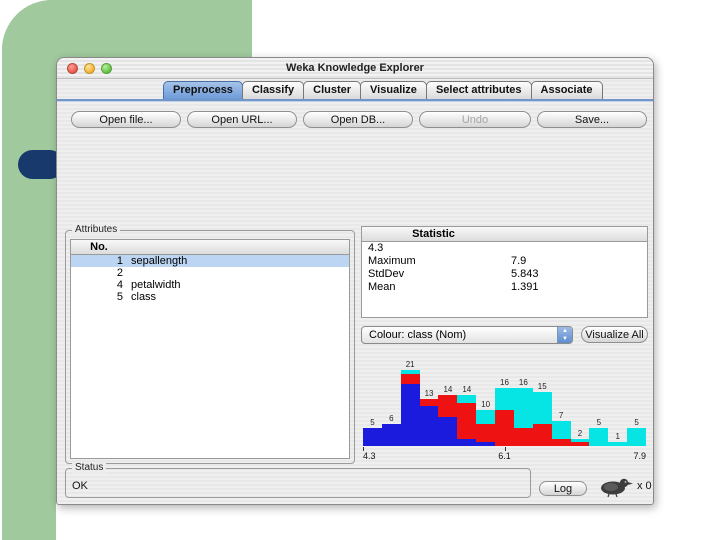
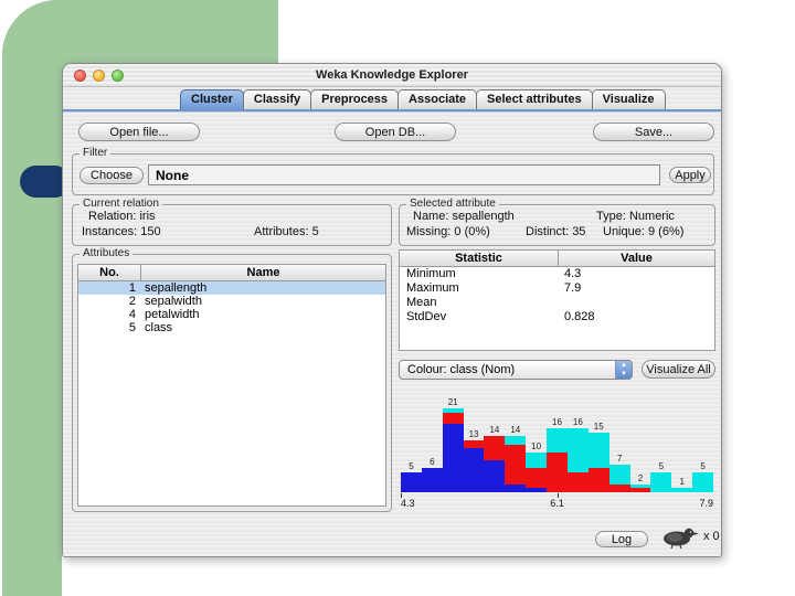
  Weka Knowledge Explorer
- Preprocess
+ Cluster
  Classify
- Cluster
+ Preprocess
- Visualize
+ Associate
  Select attributes
- Associate
+ Visualize
  Open file...
- Open URL...
  Open DB...
- Undo
  Save...
+ Filter
+ Choose
+ None
+ Apply
+ Current relation
+ Relation: iris
+ Instances: 150
+ Attributes: 5
+ Selected attribute
+ Name: sepallength
+ Type: Numeric
+ Missing: 0 (0%)
+ Distinct: 35
+ Unique: 9 (6%)
  Attributes
  No.
+ Name
  1
  sepallength
  2
+ sepalwidth
  4
  petalwidth
  5
  class
  Statistic
+ Value
+ Minimum
  4.3
  Maximum
  7.9
- StdDev
+ Mean
- 5.843
- Mean
+ StdDev
- 1.391
+ 0.828
  Colour: class (Nom)
  Visualize All
  5
  6
  21
  13
  14
  14
  10
  16
  16
  15
  7
  2
  5
  1
  5
  4.3
  6.1
  7.9
- Status
- OK
  Log
  x 0
